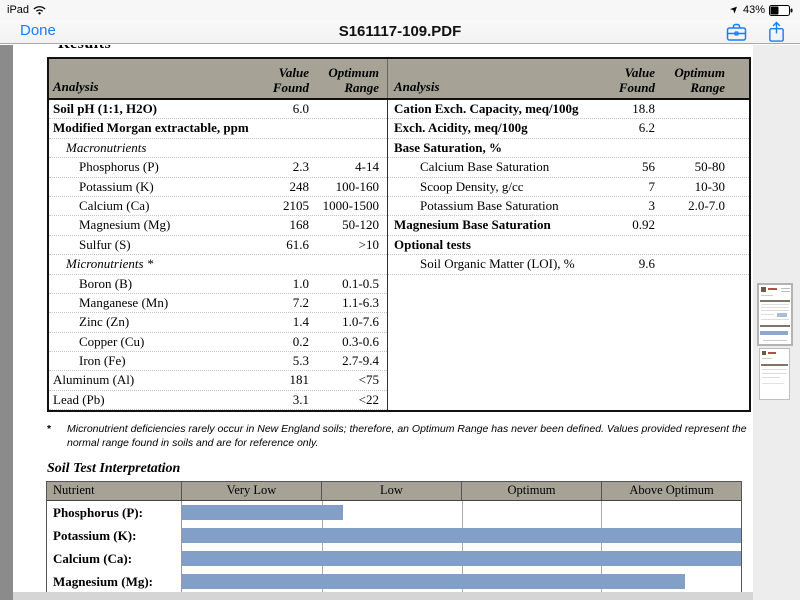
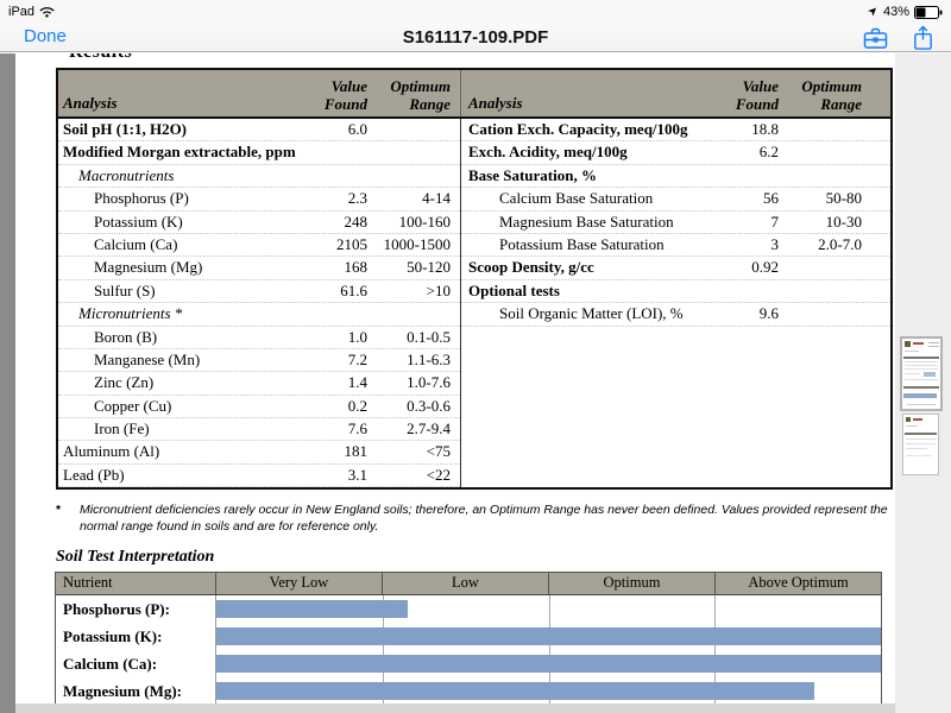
  iPad
  43%
  Done
  S161117-109.PDF
  Analysis
  Value Found
  Optimum Range
  Analysis
  Value Found
  Optimum Range
  Soil pH (1:1, H2O)
  6.0
  Modified Morgan extractable, pp
  Macronutrients
  Phosphorus (P)
  2.3
  4-14
  Potassium (K)
  248
  100-160
  Calcium (Ca)
  2105
  1000-1500
  Magnesium (Mg)
  168
  50-120
  Sulfur (S)
  61.6
  >10
  Micronutrients *
  Boron (B)
  1.0
  0.1-0.5
  Manganese (Mn)
  7.2
  1.1-6.3
  Zinc (Zn)
  1.4
  1.0-7.6
  Copper (Cu)
  0.2
  0.3-0.6
  Iron (Fe)
- 5.3
+ 7.6
  2.7-9.4
  Aluminum (Al)
  181
  <75
  Lead (Pb)
  3.1
  <22
  Cation Exch. Capacity, meq/100g
  18.8
  Exch. Acidity, meq/100g
  6.2
  Base Saturation, %
  Calcium Base Saturation
  56
  50-80
- Scoop Density, g/cc
+ Magnesium Base Saturation
  7
  10-30
  Potassium Base Saturation
  3
  2.0-7.0
- Magnesium Base Saturation
+ Scoop Density, g/cc
  0.92
  Optional tests
  Soil Organic Matter (LOI), %
  9.6
  *
  Micronutrient deficiencies rarely occur in New England soils; therefore, an Optimum Range has never been defined. Values provided represent the normal range found in soils and are for reference only.
  Soil Test Interpretation
  Nutrient
  Very Low
  Low
  Optimum
  Above Optimum
  Phosphorus (P):
  Potassium (K):
  Calcium (Ca):
  Magnesium (Mg):
